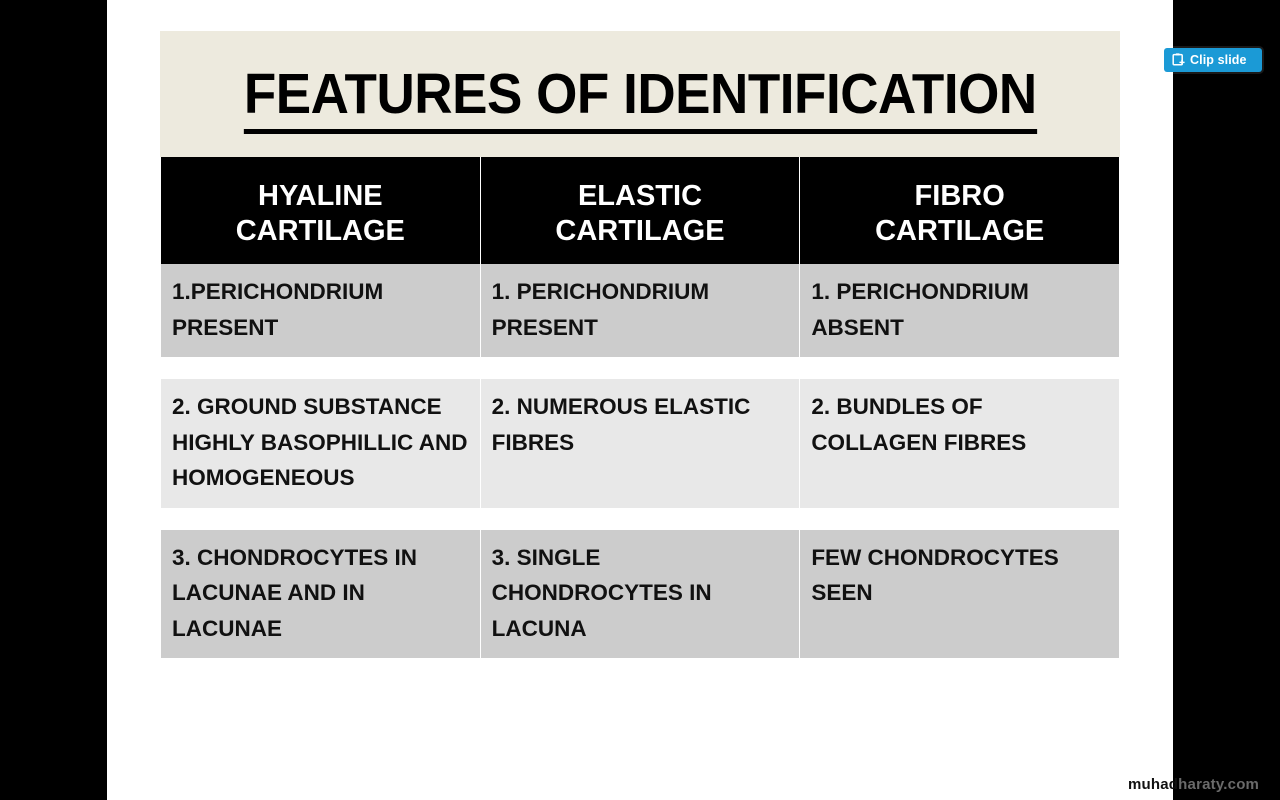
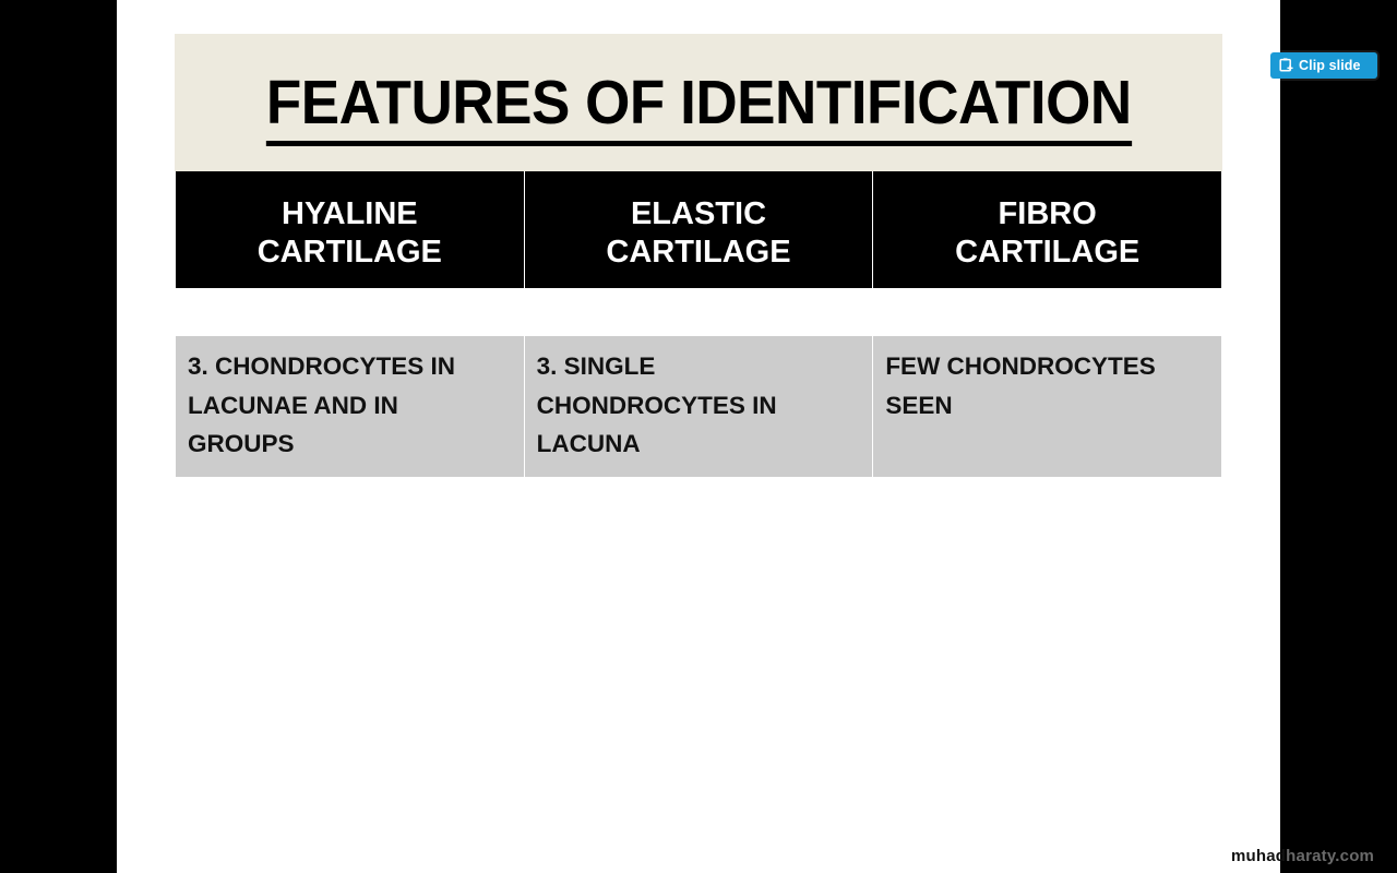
  FEATURES OF IDENTIFICATION
  HYALINE CARTILAGE	ELASTIC CARTILAGE	FIBRO CARTILAGE
- 1.PERICHONDRIUM PRESENT	1. PERICHONDRIUM PRESENT	1. PERICHONDRIUM ABSENT
- 2. GROUND SUBSTANCE HIGHLY BASOPHILLIC AND HOMOGENEOUS	2. NUMEROUS ELASTIC FIBRES	2. BUNDLES OF COLLAGEN FIBRES
- 3. CHONDROCYTES IN LACUNAE AND IN LACUNAE	3. SINGLE CHONDROCYTES IN LACUNA	FEW CHONDROCYTES SEEN
+ 3. CHONDROCYTES IN LACUNAE AND IN GROUPS	3. SINGLE CHONDROCYTES IN LACUNA	FEW CHONDROCYTES SEEN
  Clip slide
  muhadharaty.com
